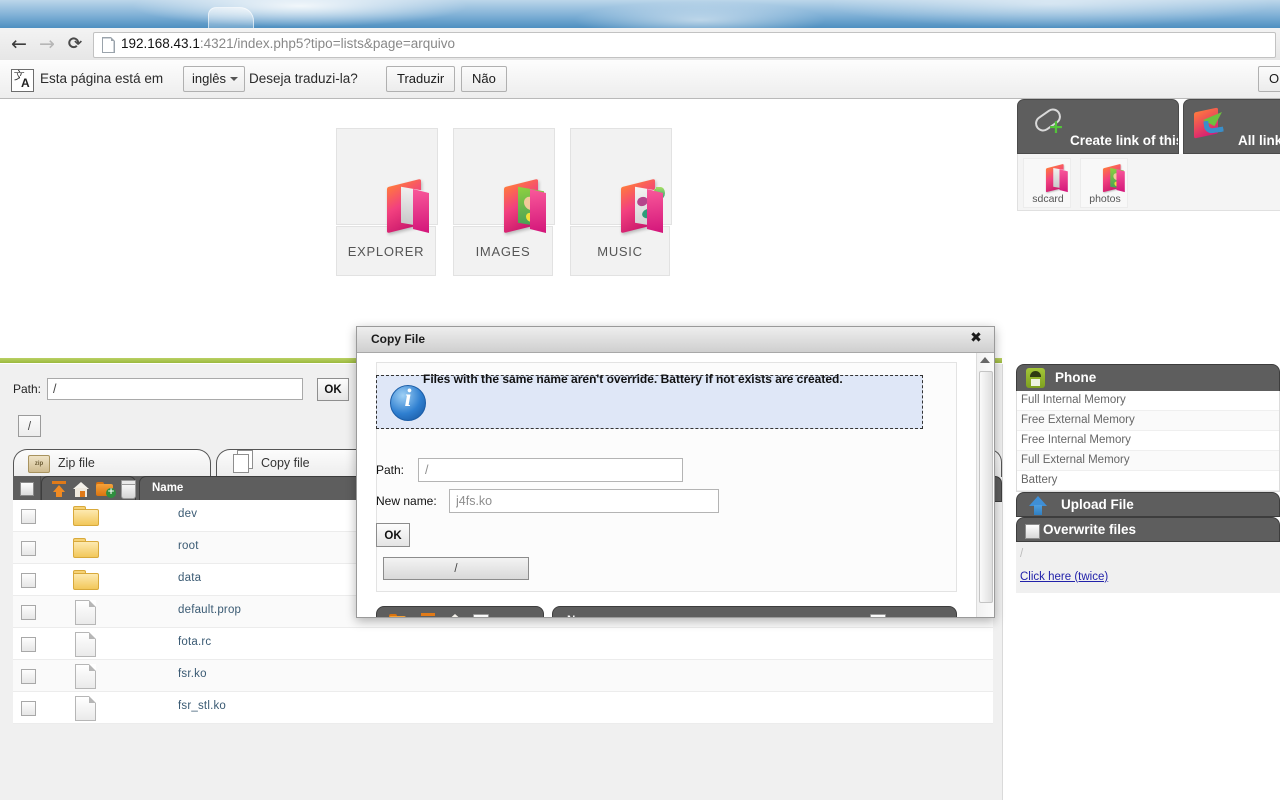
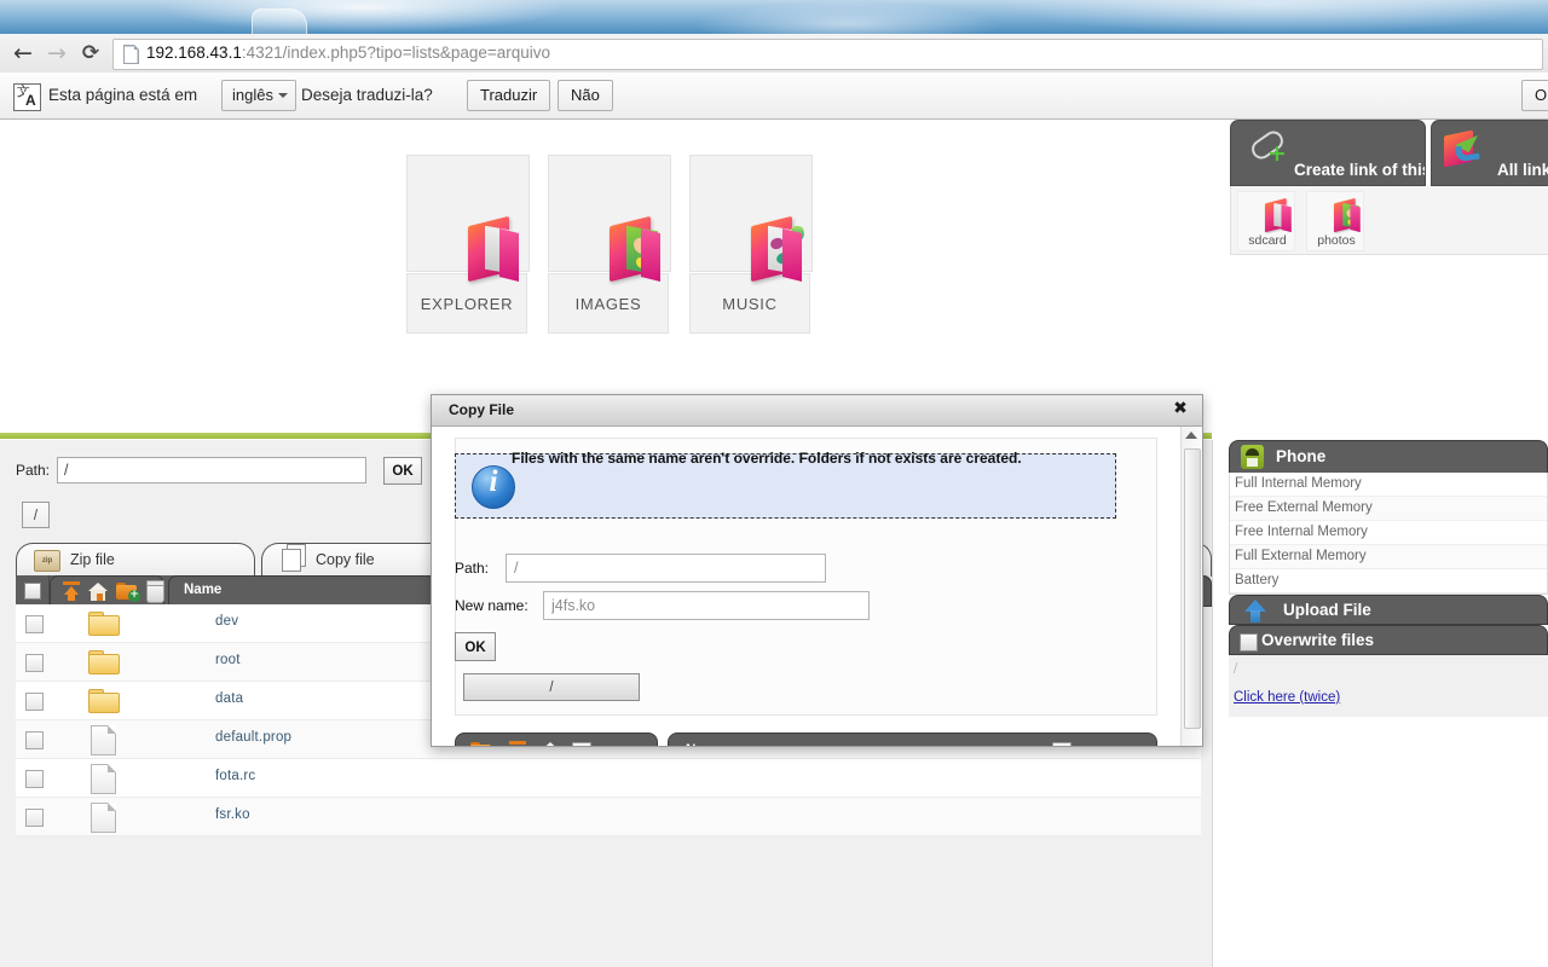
  ←
  →
  ⟳
  192.168.43.1:4321/index.php5?tipo=lists&page=arquivo
  A
  Esta página está em
  inglês
  Deseja traduzi-la?
  Traduzir
  Não
  EXPLORER
  IMAGES
  MUSIC
  +
  Create link of thi
  All link
  sdcard
  photos
  Path:
  /
  OK
  /
  Zip file
  Copy file
  +
  Name
  dev
  root
  data
  default.prop
  fota.rc
  fsr.ko
- fsr_stl.ko
  Phone
  Full Internal Memory
  Free External Memory
  Free Internal Memory
  Full External Memory
  Battery
  Upload File
  Overwrite files
  /
  Click here (twice)
  Copy File
  ✖
  i
- Files with the same name aren't override. Battery if not exists are created.
+ Files with the same name aren't override. Folders if not exists are created.
  Path:
  /
  New name:
  j4fs.ko
  OK
  /
